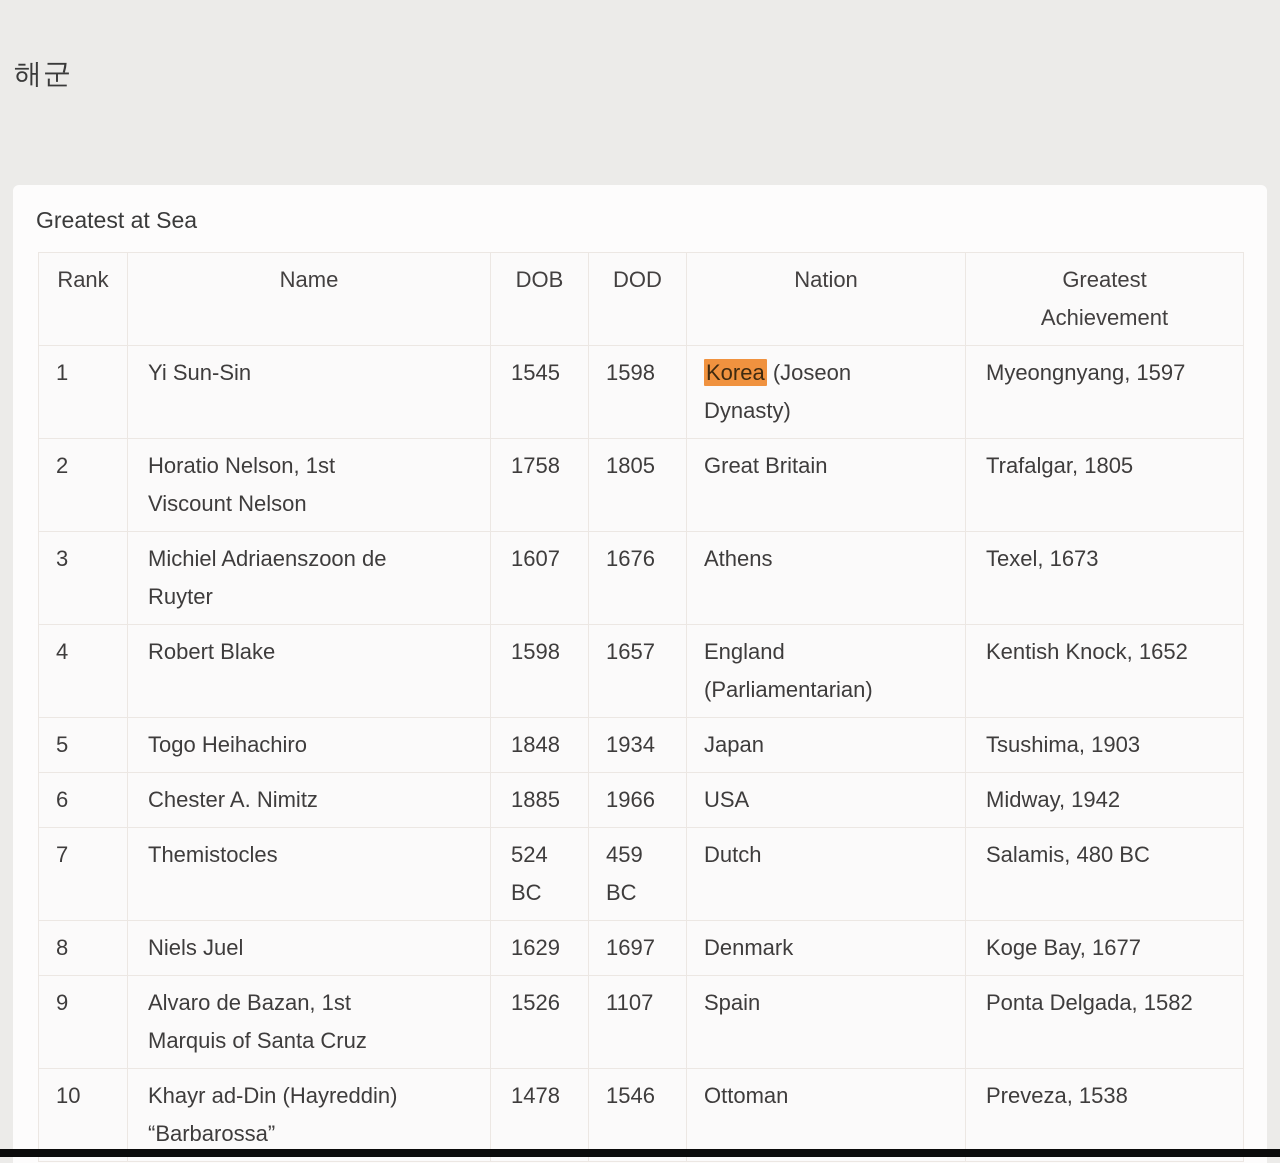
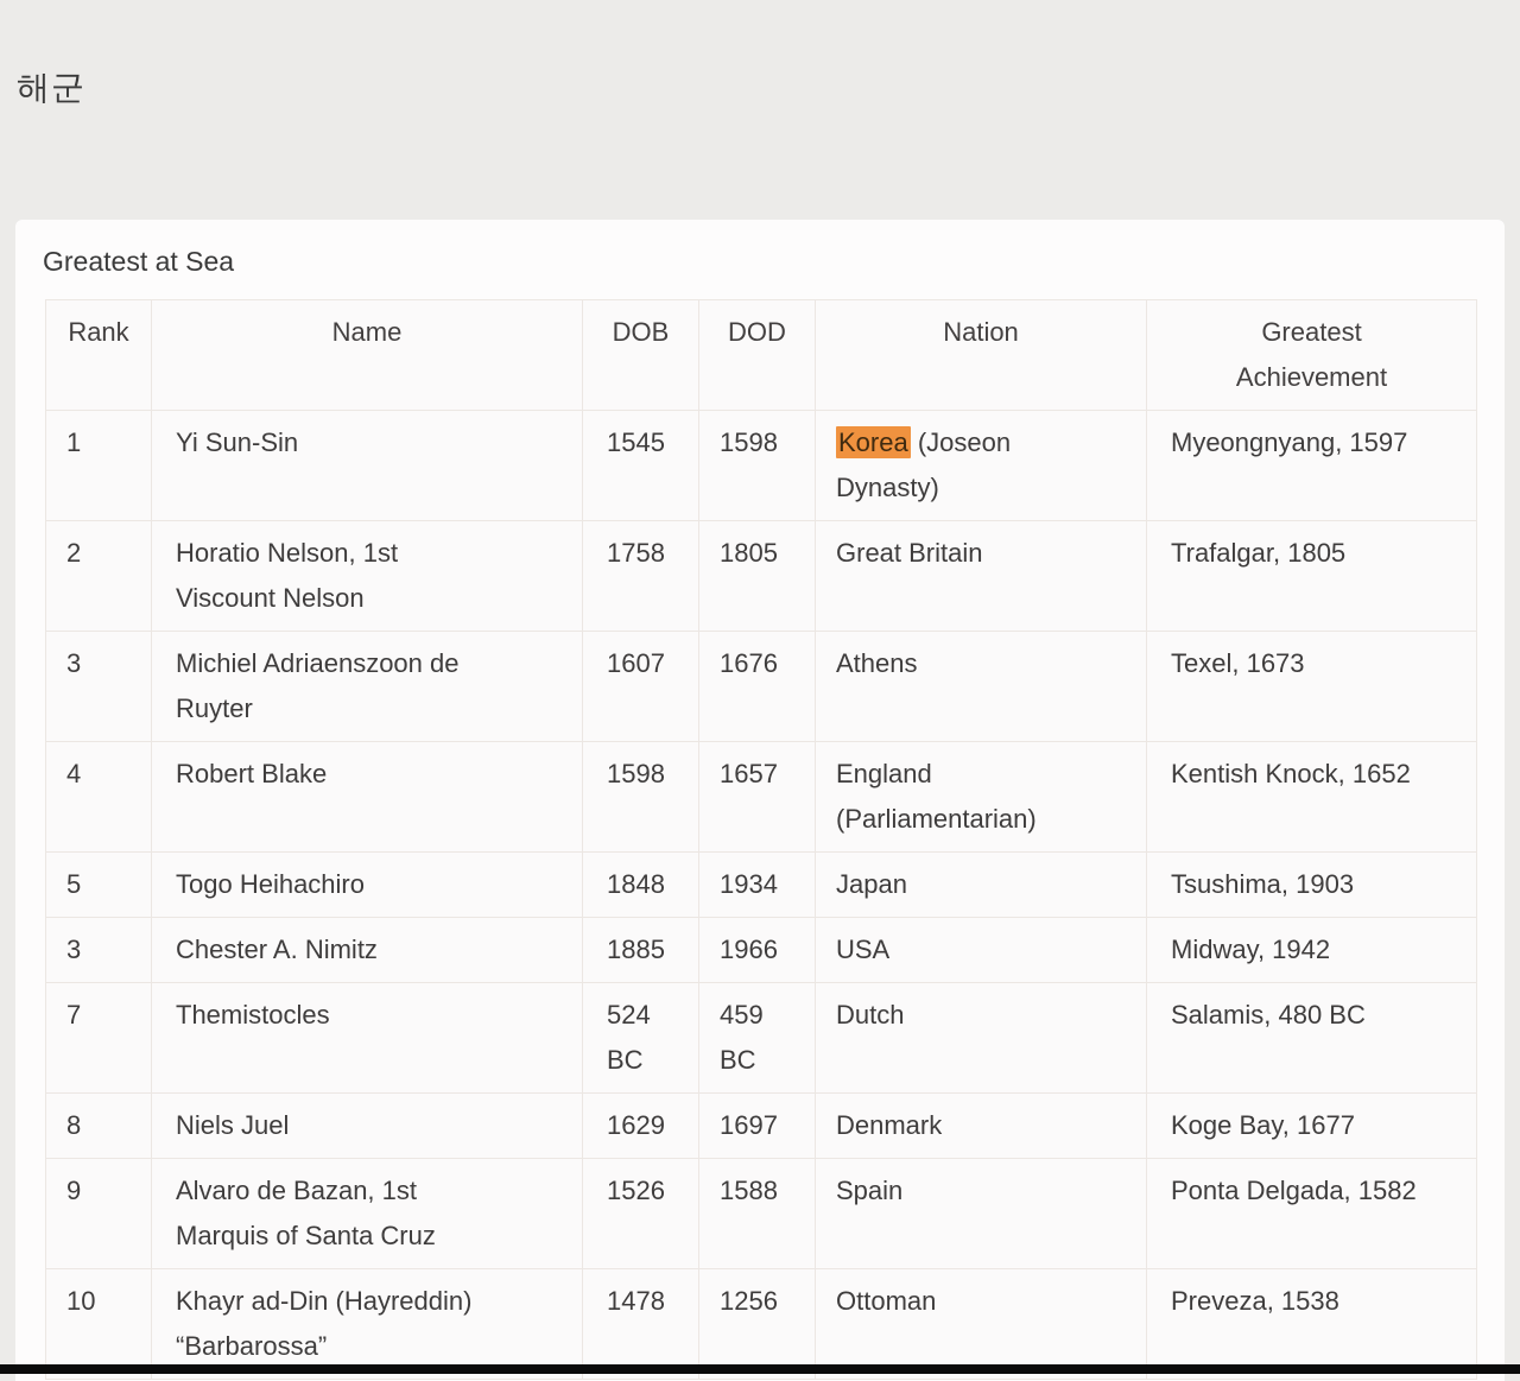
  해군
  Greatest at Sea
  Rank	Name	DOB	DOD	Nation	Greatest Achievement
  1	Yi Sun-Sin	1545	1598	Korea (Joseon Dynasty)	Myeongnyang, 1597
  2	Horatio Nelson, 1st Viscount Nelson	1758	1805	Great Britain	Trafalgar, 1805
  3	Michiel Adriaenszoon de Ruyter	1607	1676	Athens	Texel, 1673
  4	Robert Blake	1598	1657	England (Parliamentarian)	Kentish Knock, 1652
  5	Togo Heihachiro	1848	1934	Japan	Tsushima, 1903
- 6	Chester A. Nimitz	1885	1966	USA	Midway, 1942
+ 3	Chester A. Nimitz	1885	1966	USA	Midway, 1942
  7	Themistocles	524 BC	459 BC	Dutch	Salamis, 480 BC
  8	Niels Juel	1629	1697	Denmark	Koge Bay, 1677
- 9	Alvaro de Bazan, 1st Marquis of Santa Cruz	1526	1107	Spain	Ponta Delgada, 1582
+ 9	Alvaro de Bazan, 1st Marquis of Santa Cruz	1526	1588	Spain	Ponta Delgada, 1582
- 10	Khayr ad-Din (Hayreddin) “Barbarossa”	1478	1546	Ottoman	Preveza, 1538
+ 10	Khayr ad-Din (Hayreddin) “Barbarossa”	1478	1256	Ottoman	Preveza, 1538
